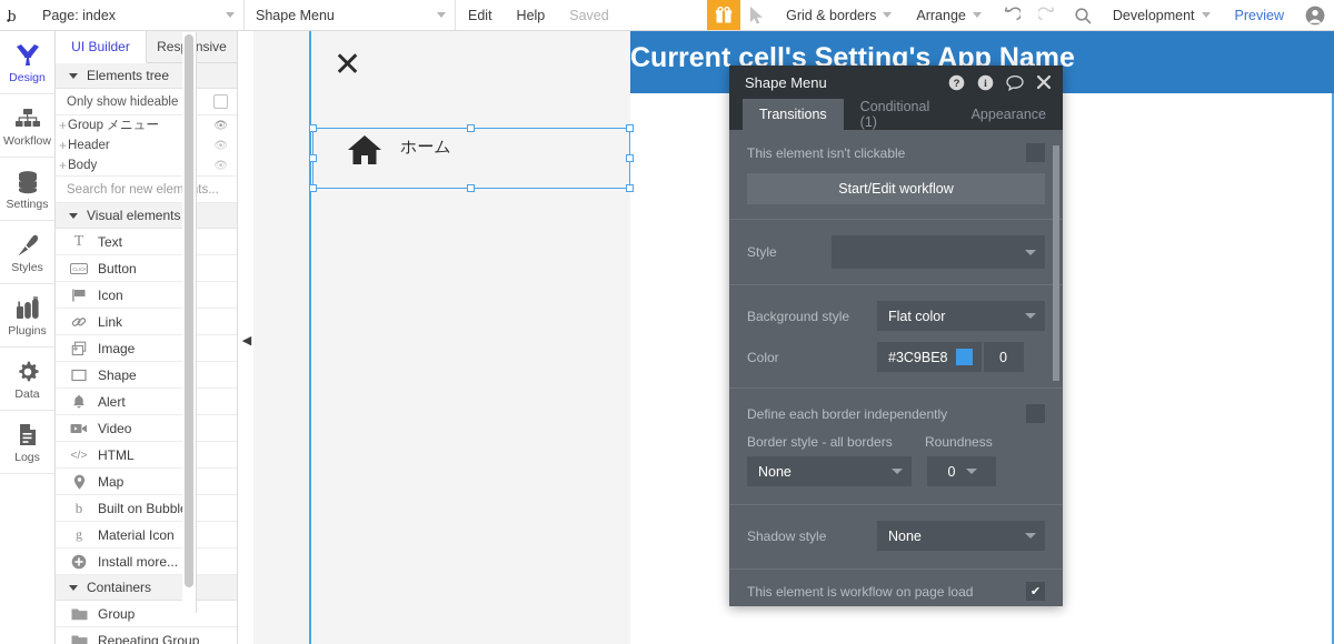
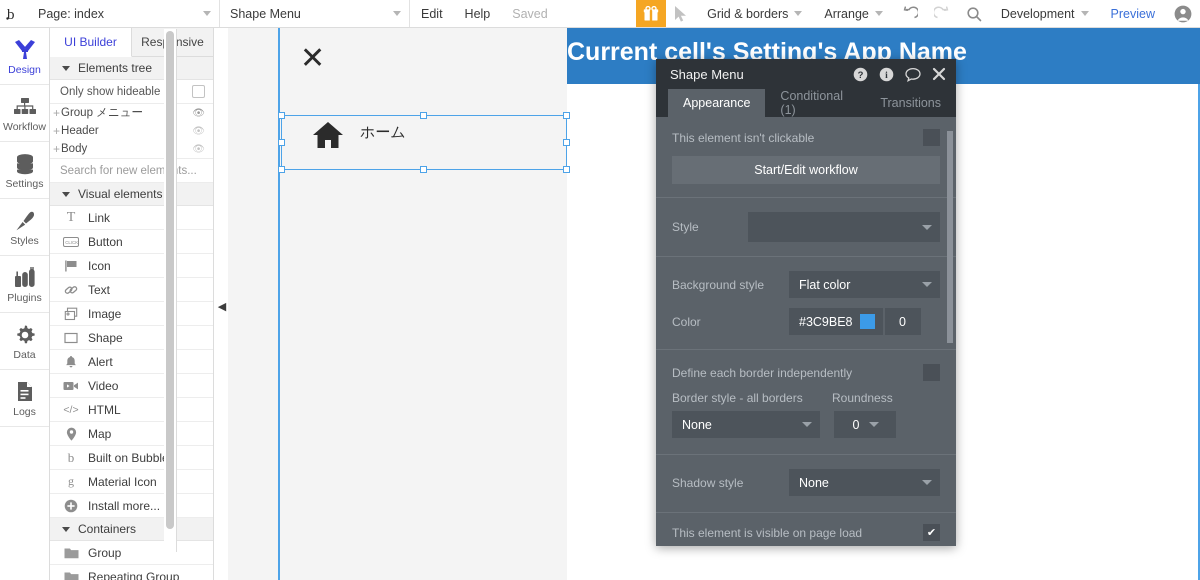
  b
  Page: index
  Shape Menu
  Edit
  Help
  Saved
  Grid & borders
  Arrange
  Development
  Preview
  Design
  Workflow
  Settings
  Styles
  Plugins
  Data
  Logs
  UI Builder
  Resnsive
  Elements tree
  Only show hideable
  +
  Group メニュー
  👁
  +
  Header
  👁
  +
  Body
  👁
  Search for new elemts...
  Visual elements
  T
- Text
+ Link
  Button
  Icon
- Link
+ Text
  Image
  Shape
  Alert
  Video
  </>
  HTML
  Map
  b
  Built on Bubbl
  g
  Material Icon
  Install more...
  Containers
  Group
  Repeating Group
  ◀
  ✕
  ホーム
  Current cell's Setting's App Name
  Shape Menu
  ?
  i
- Transitions
+ Appearance
  Conditional (1)
- Appearance
+ Transitions
  This element isn't clickable
  Start/Edit workflow
  Style
  Background style
  Flat color
  Color
  #3C9BE8
  0
  Define each border independently
  Border style - all borders
  Roundness
  None
  0
  Shadow style
  None
- This element is workflow on page load
+ This element is visible on page load
  ✔
